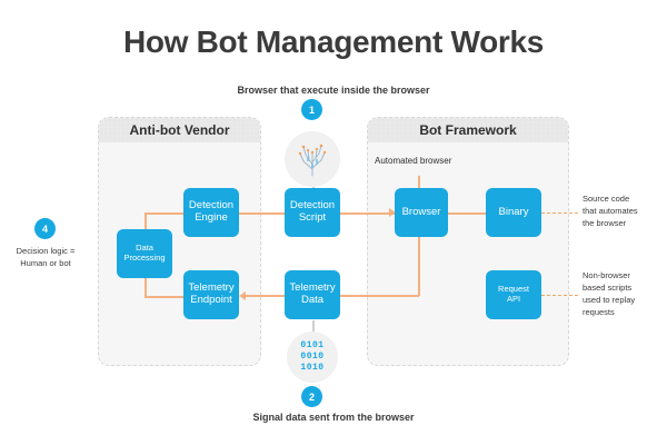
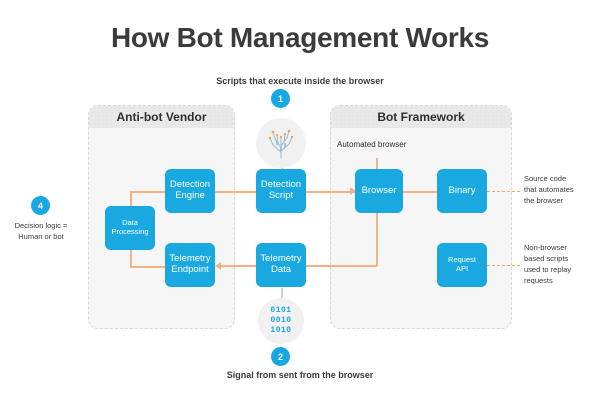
  How Bot Management Works
- Browser that execute inside the browser
+ Scripts that execute inside the browser
- Signal data sent from the browser
+ Signal from sent from the browser
  Anti-bot Vendor
  Bot Framework
  0101
  0010
  1010
  Data
  Processing
  Detection
  Engine
  Telemetry
  Endpoint
  Detection
  Script
  Telemetry
  Data
  Browser
  Binary
  Request
  API
  Automated browser
  1
  2
  4
  Decision logic =
  Human or bot
  Source code
  that automates
  the browser
  Non-browser
  based scripts
  used to replay
  requests
